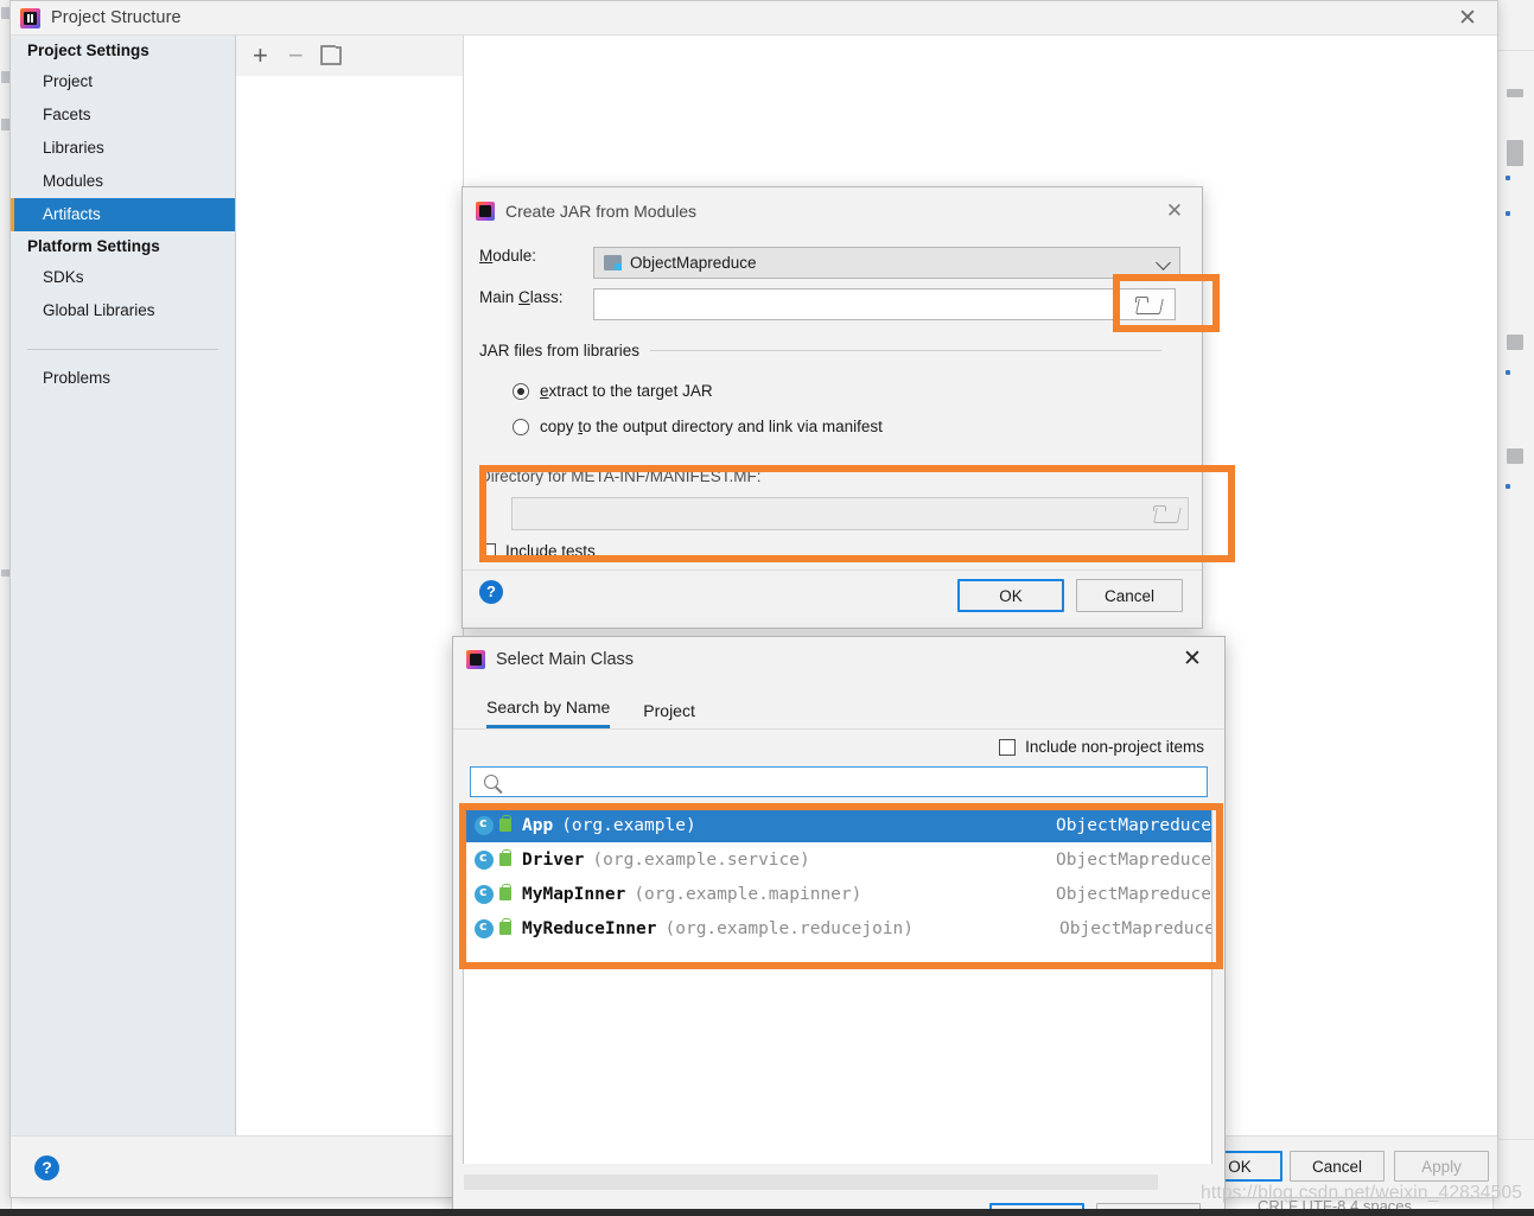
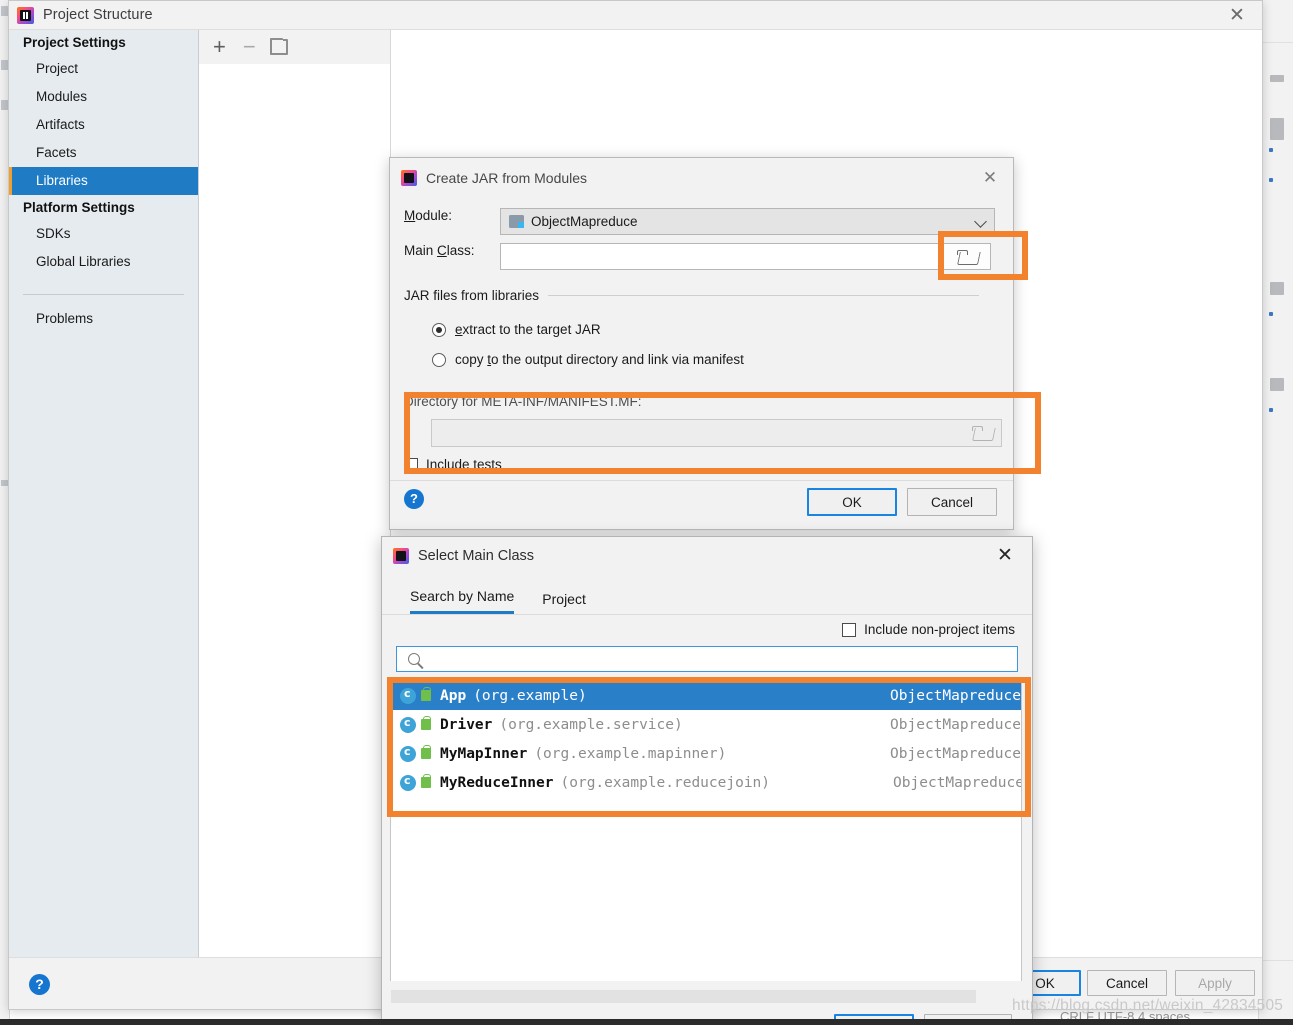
  Project Structure
  ✕
  Project Settings
  Project
- Facets
+ Modules
- Libraries
+ Artifacts
- Modules
+ Facets
- Artifacts
+ Libraries
  Platform Settings
  SDKs
  Global Libraries
  Problems
  +
  −
  ?
  OK
  Cancel
  Apply
  Create JAR from Modules
  ✕
  Module:
  ObjectMapreduce
  Main Class:
  JAR files from libraries
  extract to the target JAR
  copy to the output directory and link via manifest
  Directory for META-INF/MANIFEST.MF:
  Include tests
  ?
  OK
  Cancel
  Select Main Class
  ✕
  Search by Name
  Project
  Include non-project items
  App
  (org.example)
  ObjectMapreduce
  Driver
  (org.example.service)
  ObjectMapreduce
  MyMapInner
  (org.example.mapinner)
  ObjectMapreduce
  MyReduceInner
  (org.example.reducejoin)
  ObjectMapreduce
  CRLF UTF-8 4 spaces
  https://blog.csdn.net/weixin_42834505
